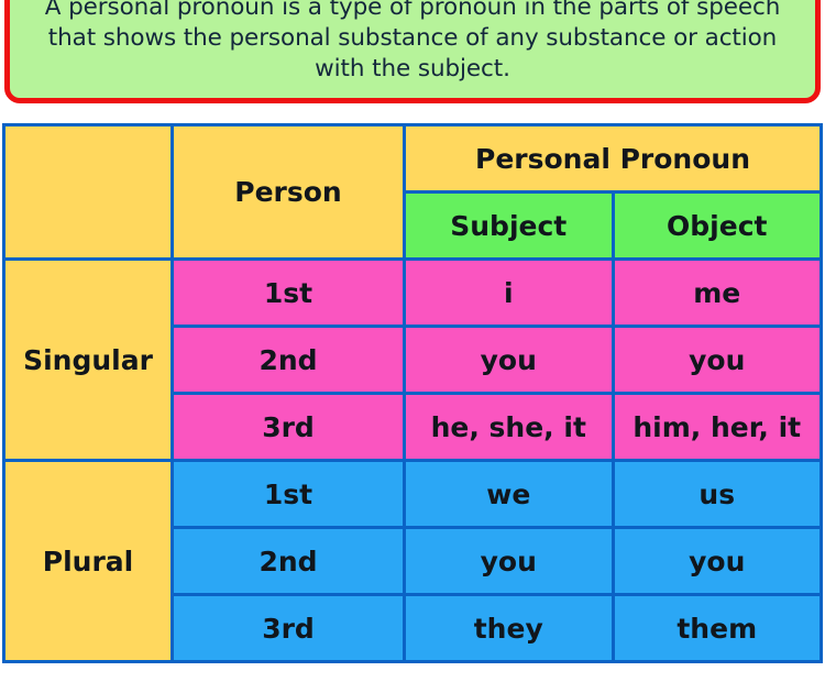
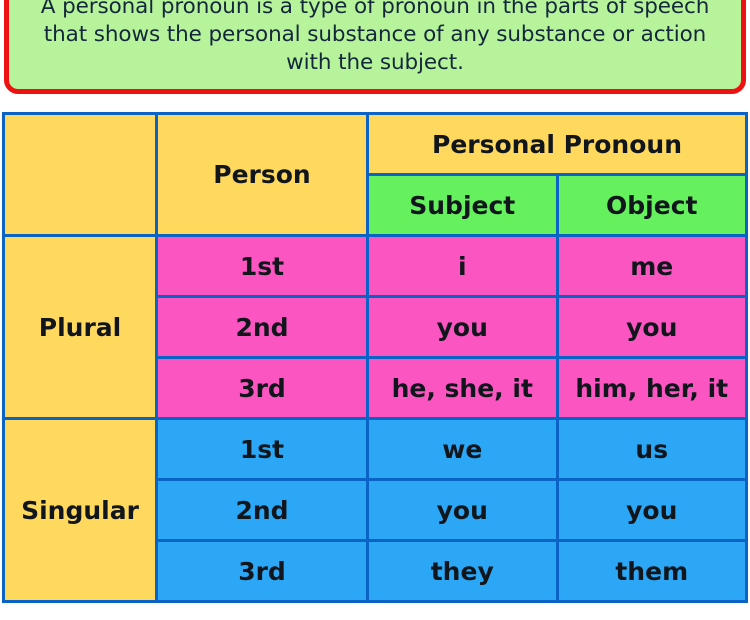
  A personal pronoun is a type of pronoun in the parts of speech that shows the personal substance of any substance or action with the subject.
  	Person	Personal Pronoun
  Subject	Object
- Singular	1st	i	me
+ Plural	1st	i	me
  2nd	you	you
  3rd	he, she, it	him, her, it
- Plural	1st	we	us
+ Singular	1st	we	us
  2nd	you	you
  3rd	they	them
